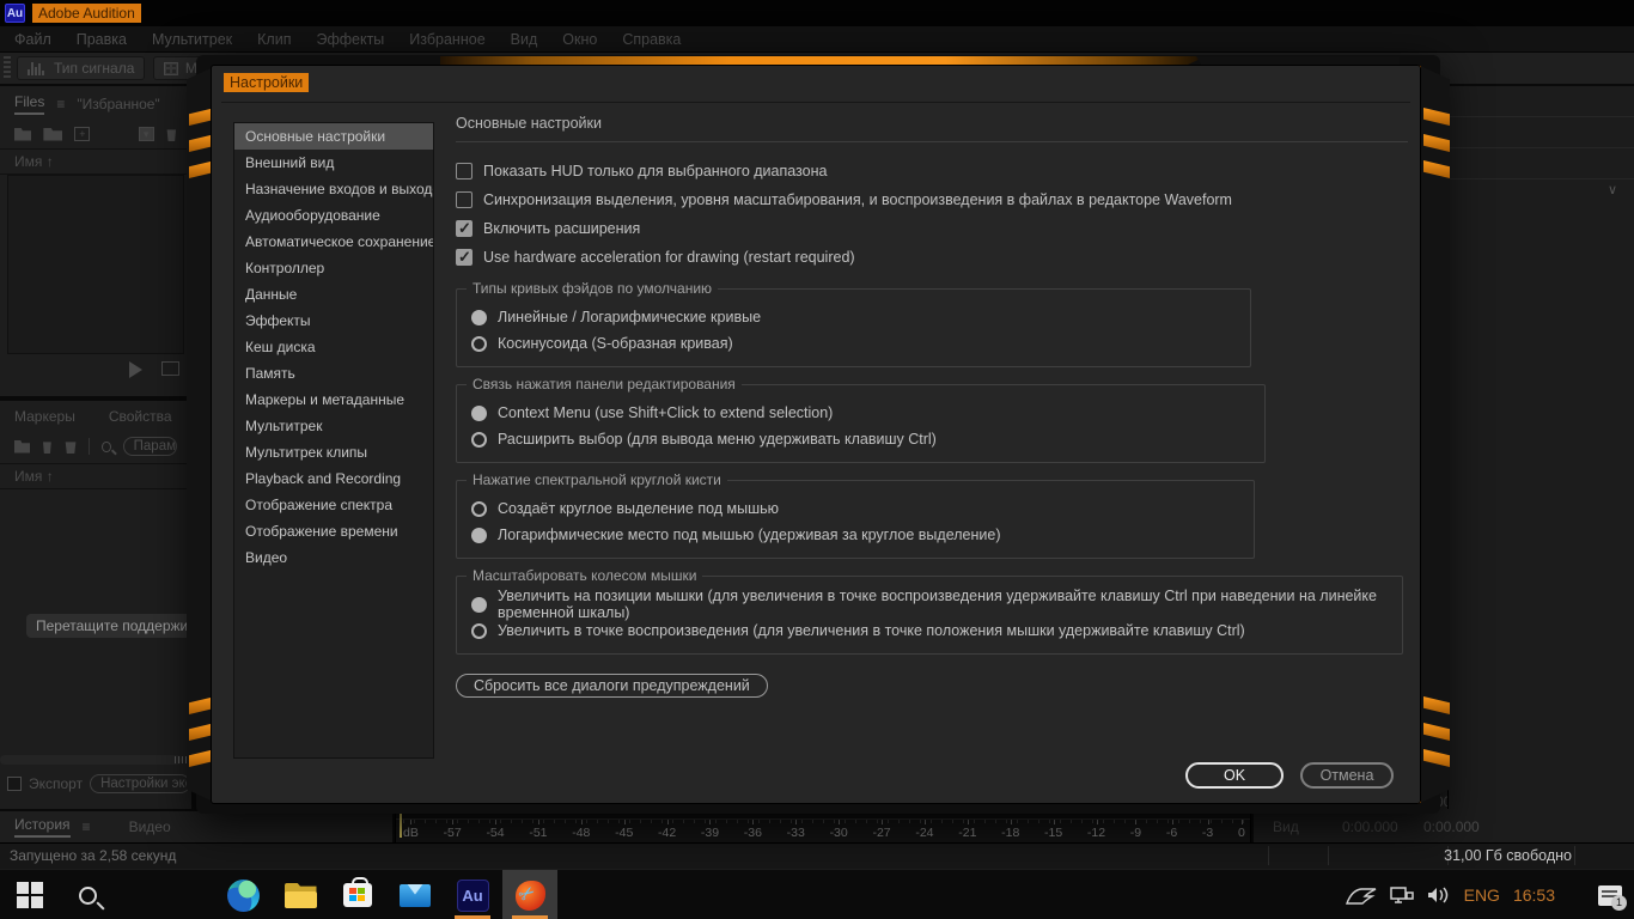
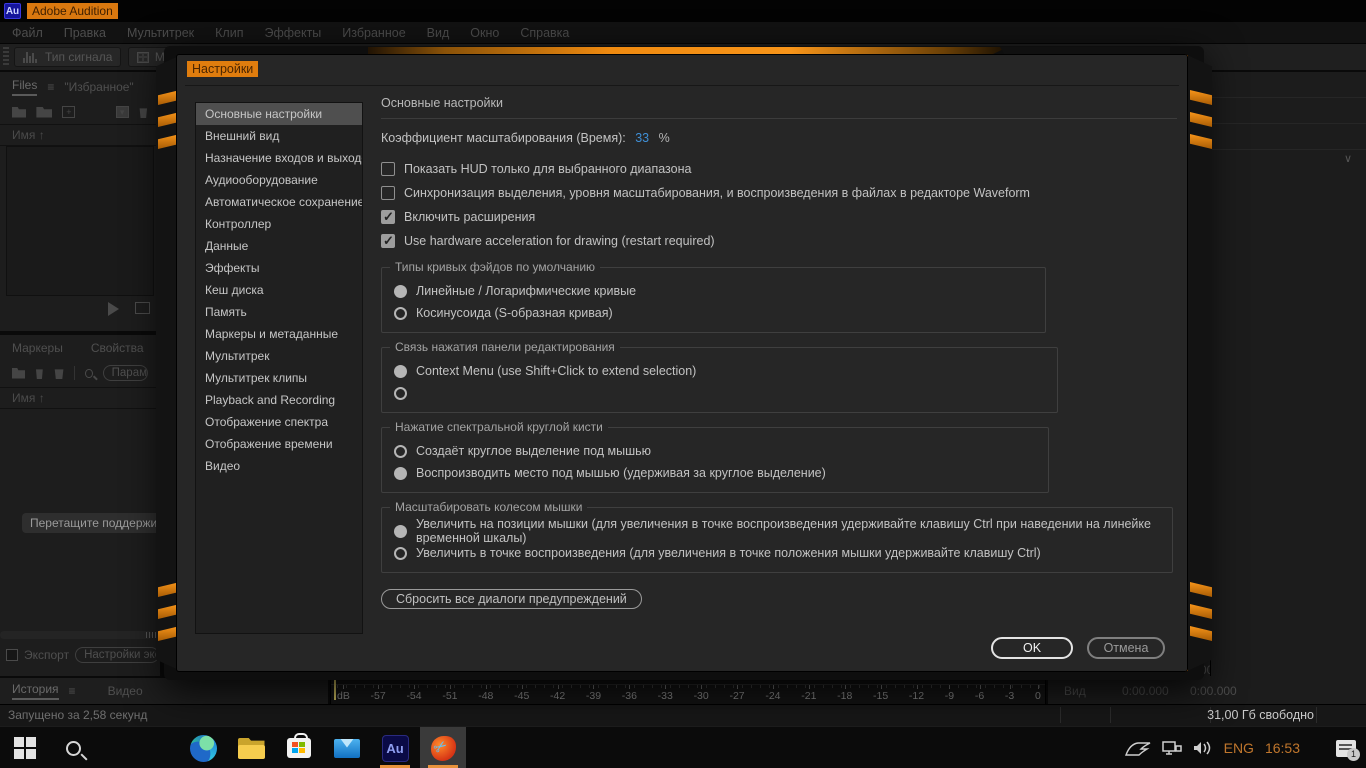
  Au
  Adobe Audition
  Файл
  Правка
  Мультитрек
  Клип
  Эффекты
  Избранное
  Вид
  Окно
  Справка
  Тип сигнала
  Files
  ≡
  "Избранное"
  +
  Имя ↑
  Маркеры
  Свойства
  Парам
  Имя ↑
  Перетащите поддержи
  Экспорт
  Настройки эк
  История
  ≡
  Видео
  dB
  -57
  -54
  -51
  -48
  -45
  -42
  -39
  -36
  -33
  -30
  -27
  -24
  -21
  -18
  -15
  -12
  -9
  -6
  -3
  0
  Вид
  0:00.000
  0:00.000
  ∨
  Запущено за 2,58 секунд
  31,00 Гб свободно
  Настройки
  Основные настройки
  Внешний вид
  Назначение входов и выход
  Аудиооборудование
  Автоматическое сохранение
  Контроллер
  Данные
  Эффекты
  Кеш диска
  Память
  Маркеры и метаданные
  Мультитрек
  Мультитрек клипы
  Playback and Recording
  Отображение спектра
  Отображение времени
  Видео
  Основные настройки
+ Коэффициент масштабирования (Время): 33 %
  Показать HUD только для выбранного диапазона
  Синхронизация выделения, уровня масштабирования, и воспроизведения в файлах в редакторе Waveform
  Включить расширения
  Use hardware acceleration for drawing (restart required)
  Типы кривых фэйдов по умолчанию
  Линейные / Логарифмические кривые
  Косинусоида (S-образная кривая)
  Связь нажатия панели редактирования
  Context Menu (use Shift+Click to extend selection)
- Расширить выбор (для вывода меню удерживать клавишу Ctrl)
  Нажатие спектральной круглой кисти
  Создаёт круглое выделение под мышью
- Логарифмические место под мышью (удерживая за круглое выделение)
+ Воспроизводить место под мышью (удерживая за круглое выделение)
  Масштабировать колесом мышки
  Увеличить на позиции мышки (для увеличения в точке воспроизведения удерживайте клавишу Ctrl при наведении на линейке временной шкалы)
  Увеличить в точке воспроизведения (для увеличения в точке положения мышки удерживайте клавишу Ctrl)
  Сбросить все диалоги предупреждений
  OK
  Отмена
  Au
  ENG
  16:53
  1
